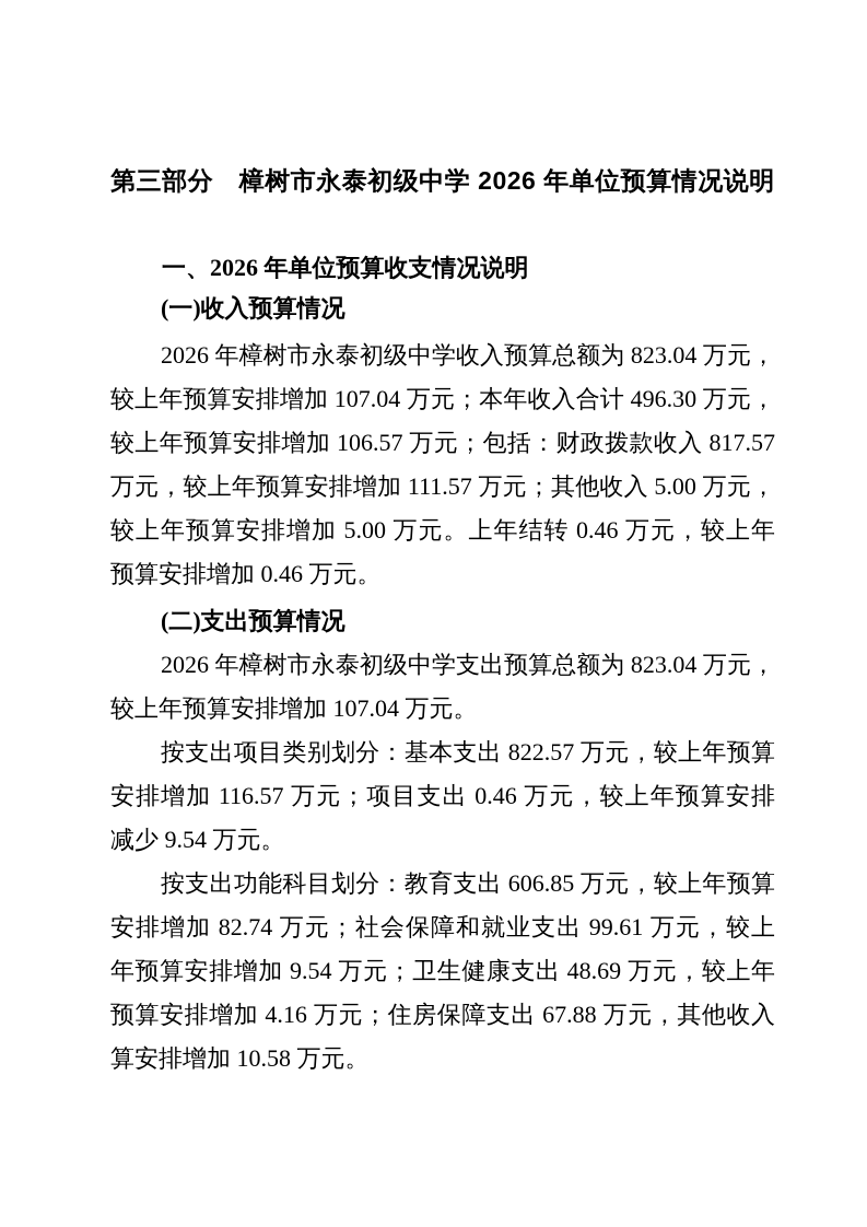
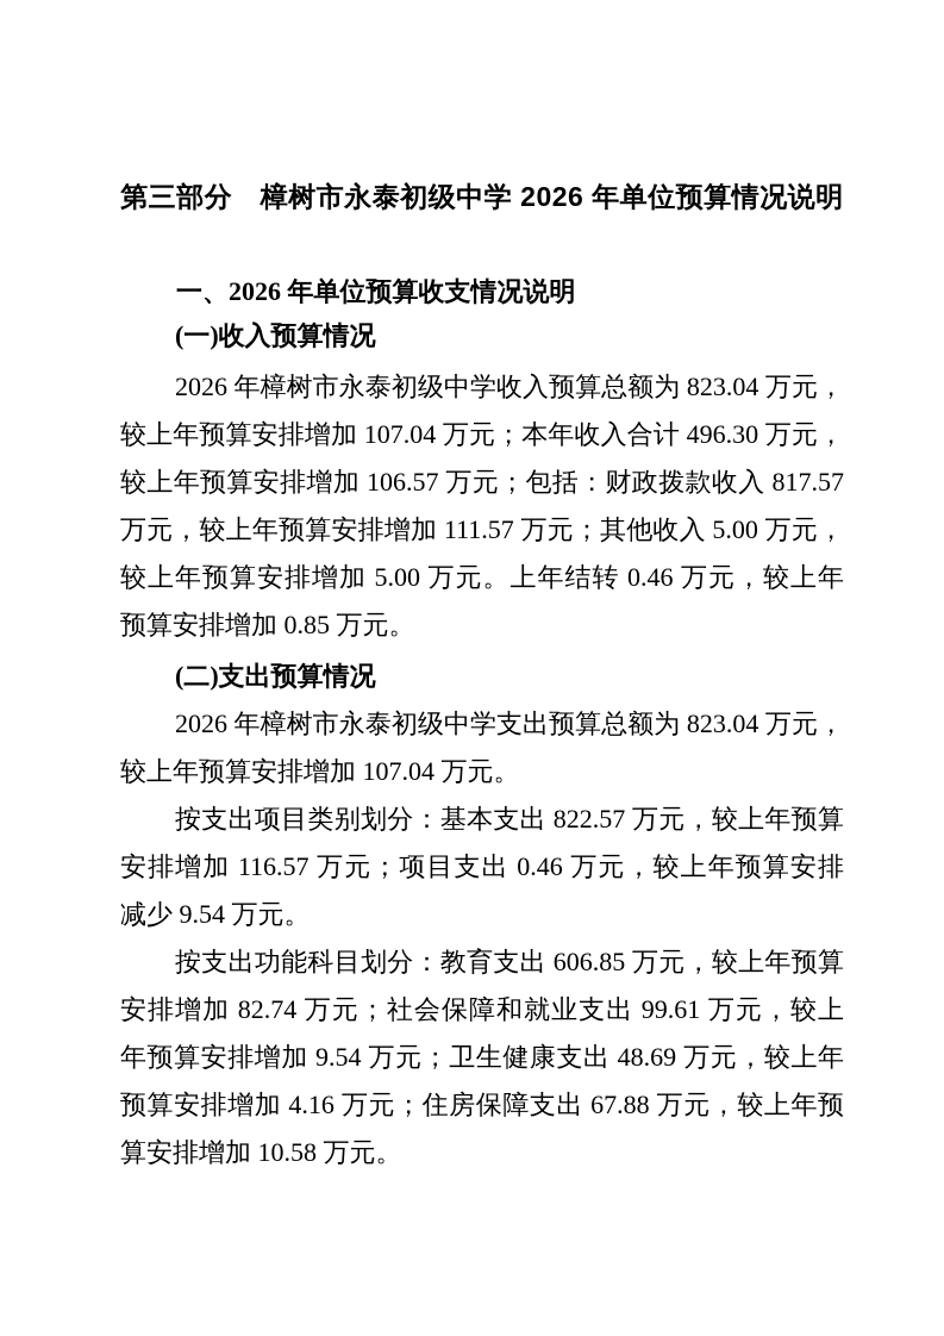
  第三部分 樟树市永泰初级中学 2026 年单位预算情况说明
  一、2026 年单位预算收支情况说明
  (一)收入预算情况
  2026 年樟树市永泰初级中学收入预算总额为 823.04 万元，
  较上年预算安排增加 107.04 万元；本年收入合计 496.30 万元，
  较上年预算安排增加 106.57 万元；包括：财政拨款收入 817.57
  万元，较上年预算安排增加 111.57 万元；其他收入 5.00 万元，
  较上年预算安排增加 5.00 万元。上年结转 0.46 万元，较上年
- 预算安排增加 0.46 万元。
+ 预算安排增加 0.85 万元。
  (二)支出预算情况
  2026 年樟树市永泰初级中学支出预算总额为 823.04 万元，
  较上年预算安排增加 107.04 万元。
  按支出项目类别划分：基本支出 822.57 万元，较上年预算
  安排增加 116.57 万元；项目支出 0.46 万元，较上年预算安排
  减少 9.54 万元。
  按支出功能科目划分：教育支出 606.85 万元，较上年预算
  安排增加 82.74 万元；社会保障和就业支出 99.61 万元，较上
  年预算安排增加 9.54 万元；卫生健康支出 48.69 万元，较上年
- 预算安排增加 4.16 万元；住房保障支出 67.88 万元，其他收入
+ 预算安排增加 4.16 万元；住房保障支出 67.88 万元，较上年预
  算安排增加 10.58 万元。
